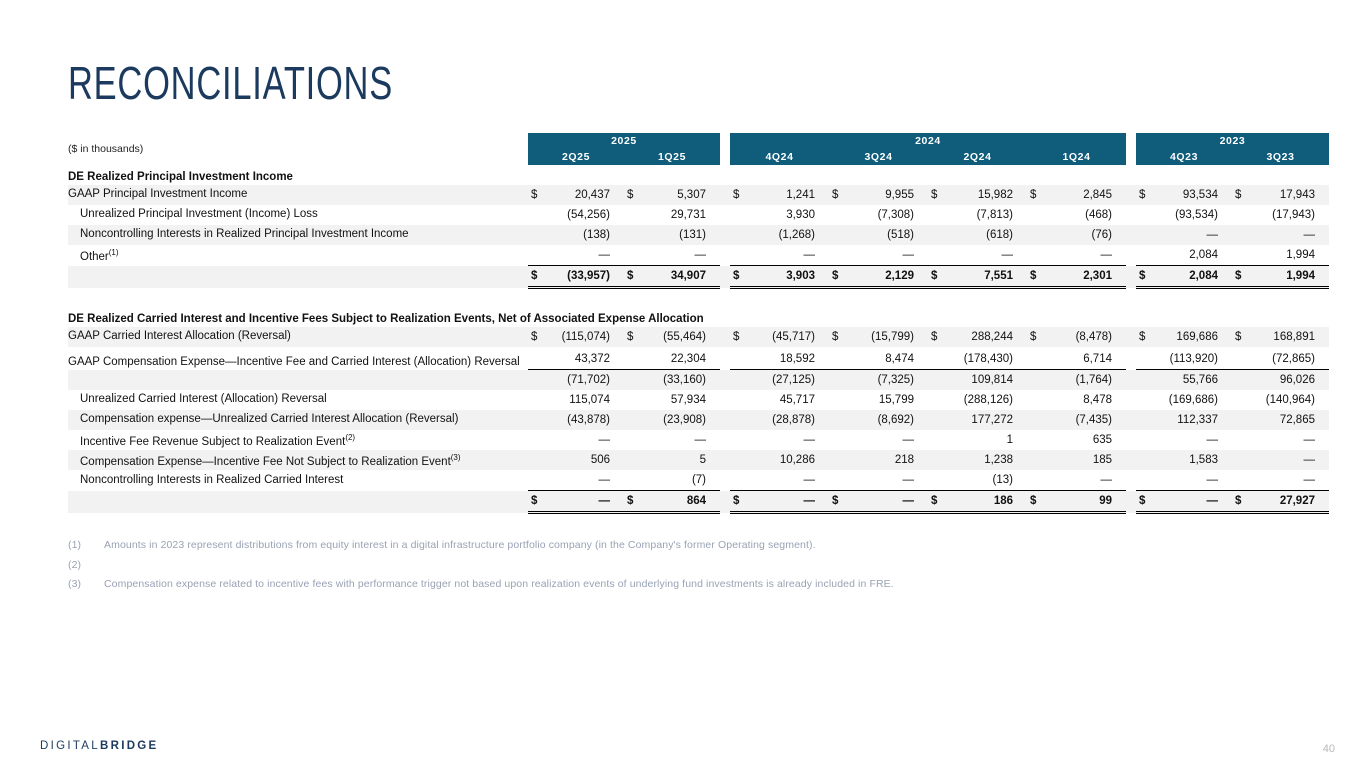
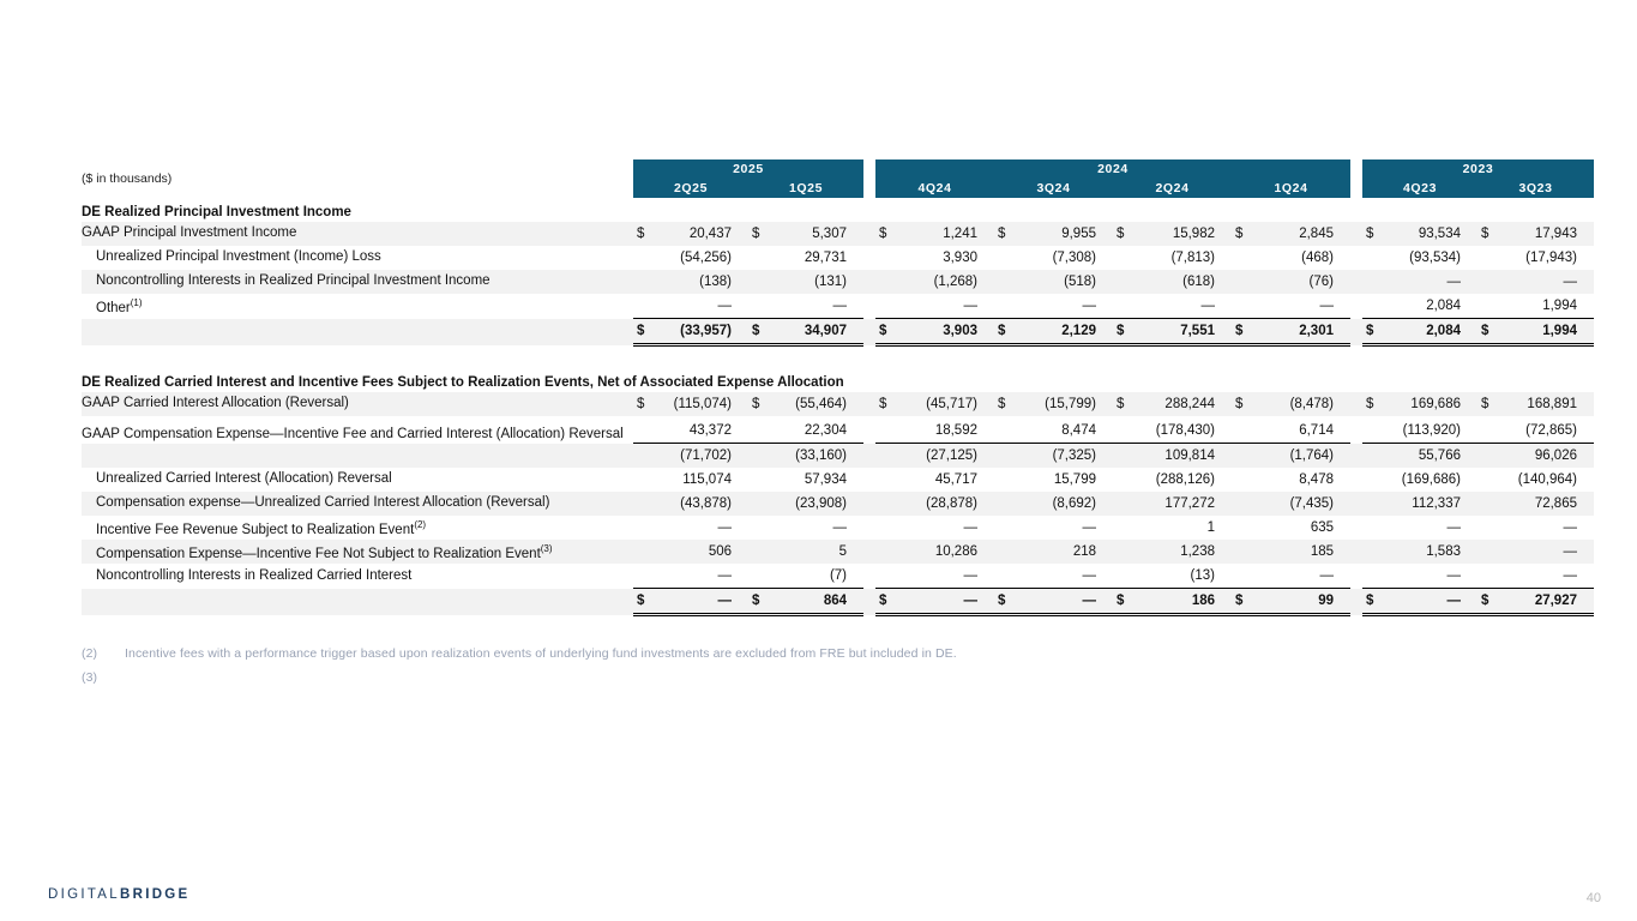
- RECONCILIATIONS
  ($ in thousands)	2025		2024		2023
  2Q25	1Q25		4Q24	3Q24	2Q24	1Q24		4Q23	3Q23
  DE Realized Principal Investment Income
  GAAP Principal Investment Income	$ 20,437	$ 5,307		$ 1,241	$ 9,955	$ 15,982	$ 2,845		$ 93,534	$ 17,943
  Unrealized Principal Investment (Income) Loss	(54,256)	29,731		3,930	(7,308)	(7,813)	(468)		(93,534)	(17,943)
  Noncontrolling Interests in Realized Principal Investment Income	(138)	(131)		(1,268)	(518)	(618)	(76)		—	—
  Other(1)	—	—		—	—	—	—		2,084	1,994
  	$ (33,957)	$ 34,907		$ 3,903	$ 2,129	$ 7,551	$ 2,301		$ 2,084	$ 1,994
  DE Realized Carried Interest and Incentive Fees Subject to Realization Events, Net of Associated Expense Allocation
  GAAP Carried Interest Allocation (Reversal)	$ (115,074)	$ (55,464)		$ (45,717)	$ (15,799)	$ 288,244	$ (8,478)		$ 169,686	$ 168,891
  GAAP Compensation Expense—Incentive Fee and Carried Interest (Allocation) Reversal	43,372	22,304		18,592	8,474	(178,430)	6,714		(113,920)	(72,865)
  	(71,702)	(33,160)		(27,125)	(7,325)	109,814	(1,764)		55,766	96,026
  Unrealized Carried Interest (Allocation) Reversal	115,074	57,934		45,717	15,799	(288,126)	8,478		(169,686)	(140,964)
  Compensation expense—Unrealized Carried Interest Allocation (Reversal)	(43,878)	(23,908)		(28,878)	(8,692)	177,272	(7,435)		112,337	72,865
  Incentive Fee Revenue Subject to Realization Event(2)	—	—		—	—	1	635		—	—
  Compensation Expense—Incentive Fee Not Subject to Realization Event(3)	506	5		10,286	218	1,238	185		1,583	—
  Noncontrolling Interests in Realized Carried Interest	—	(7)		—	—	(13)	—		—	—
  	$ —	$ 864		$ —	$ —	$ 186	$ 99		$ —	$ 27,927
- (1)
- Amounts in 2023 represent distributions from equity interest in a digital infrastructure portfolio company (in the Company's former Operating segment).
  (2)
+ Incentive fees with a performance trigger based upon realization events of underlying fund investments are excluded from FRE but included in DE.
  (3)
- Compensation expense related to incentive fees with performance trigger not based upon realization events of underlying fund investments is already included in FRE.
  DIGITALBRIDGE
  40
